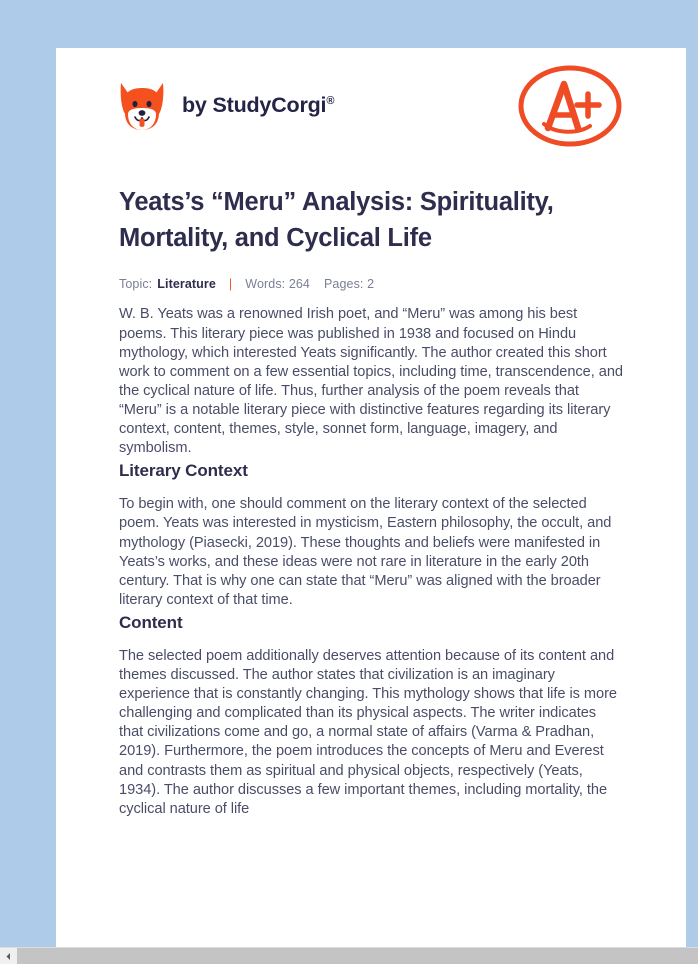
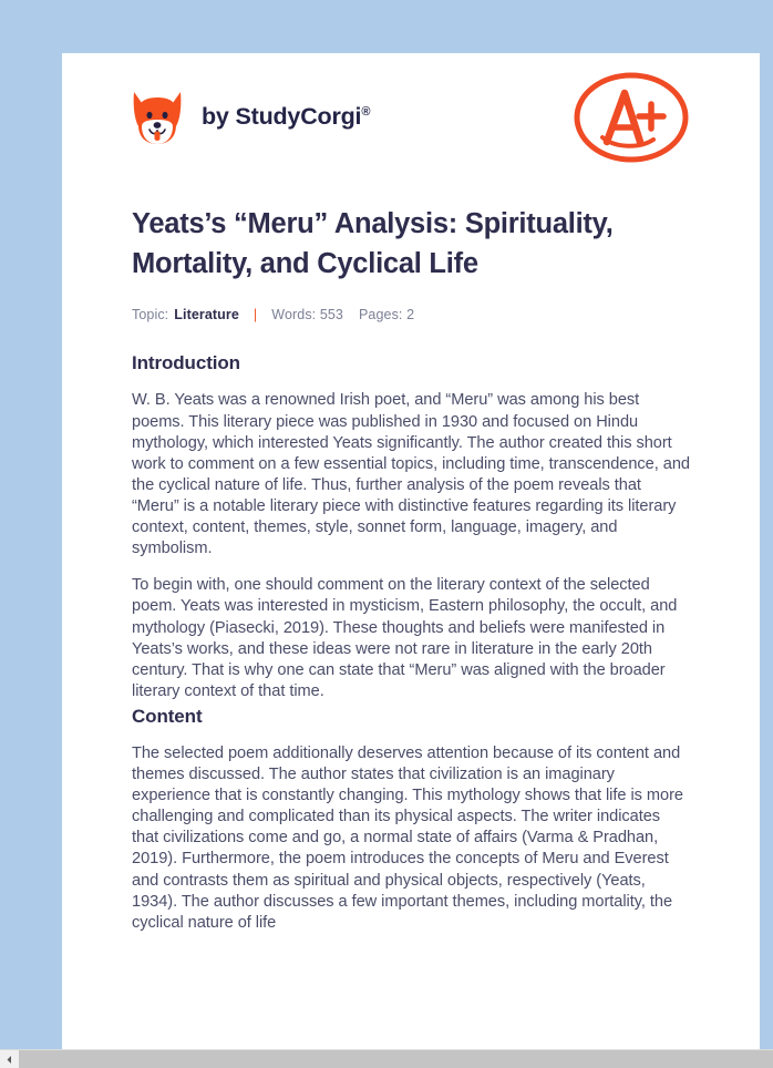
  by StudyCorgi®
  Yeats’s “Meru” Analysis: Spirituality, Mortality, and Cyclical Life
  Topic:
  Literature
  |
- Words: 264
+ Words: 553
  Pages: 2
+ Introduction
- W. B. Yeats was a renowned Irish poet, and “Meru” was among his best poems. This literary piece was published in 1938 and focused on Hindu mythology, which interested Yeats significantly. The author created this short work to comment on a few essential topics, including time, transcendence, and the cyclical nature of life. Thus, further analysis of the poem reveals that “Meru” is a notable literary piece with distinctive features regarding its literary context, content, themes, style, sonnet form, language, imagery, and symbolism.
+ W. B. Yeats was a renowned Irish poet, and “Meru” was among his best poems. This literary piece was published in 1930 and focused on Hindu mythology, which interested Yeats significantly. The author created this short work to comment on a few essential topics, including time, transcendence, and the cyclical nature of life. Thus, further analysis of the poem reveals that “Meru” is a notable literary piece with distinctive features regarding its literary context, content, themes, style, sonnet form, language, imagery, and symbolism.
- Literary Context
  To begin with, one should comment on the literary context of the selected poem. Yeats was interested in mysticism, Eastern philosophy, the occult, and mythology (Piasecki, 2019). These thoughts and beliefs were manifested in Yeats’s works, and these ideas were not rare in literature in the early 20th century. That is why one can state that “Meru” was aligned with the broader literary context of that time.
  Content
  The selected poem additionally deserves attention because of its content and themes discussed. The author states that civilization is an imaginary experience that is constantly changing. This mythology shows that life is more challenging and complicated than its physical aspects. The writer indicates that civilizations come and go, a normal state of affairs (Varma & Pradhan, 2019). Furthermore, the poem introduces the concepts of Meru and Everest and contrasts them as spiritual and physical objects, respectively (Yeats, 1934). The author discusses a few important themes, including mortality, the cyclical nature of life
